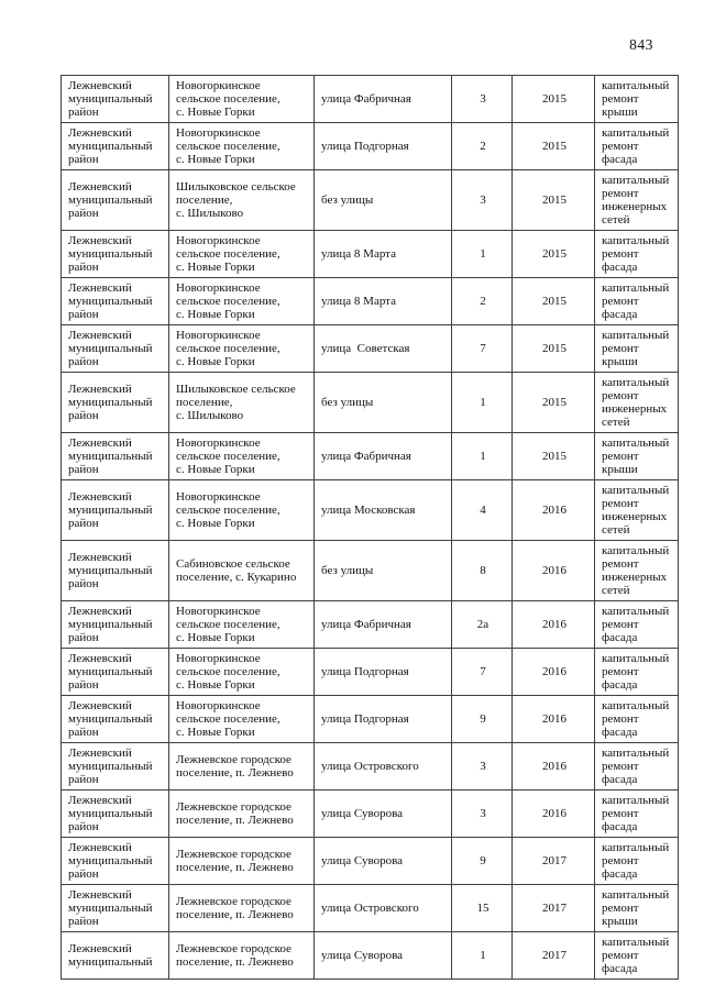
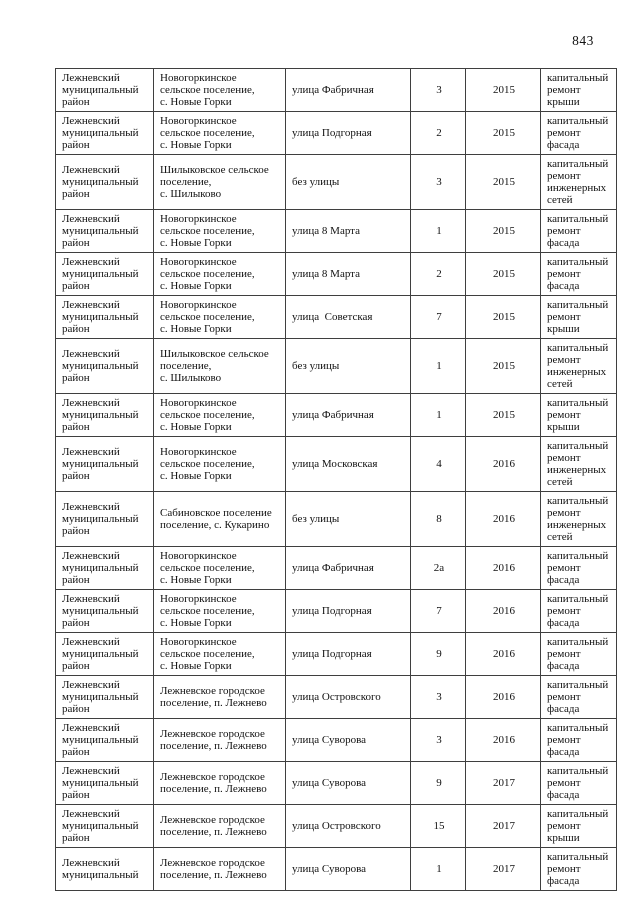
  843
  Лежневский муниципальный район	Новогоркинское сельское поселение, с. Новые Горки	улица Фабричная	3	2015	капитальный ремонт крыши
  Лежневский муниципальный район	Новогоркинское сельское поселение, с. Новые Горки	улица Подгорная	2	2015	капитальный ремонт фасада
  Лежневский муниципальный район	Шилыковское сельское поселение, с. Шилыково	без улицы	3	2015	капитальный ремонт инженерных сетей
  Лежневский муниципальный район	Новогоркинское сельское поселение, с. Новые Горки	улица 8 Марта	1	2015	капитальный ремонт фасада
  Лежневский муниципальный район	Новогоркинское сельское поселение, с. Новые Горки	улица 8 Марта	2	2015	капитальный ремонт фасада
  Лежневский муниципальный район	Новогоркинское сельское поселение, с. Новые Горки	улица Советская	7	2015	капитальный ремонт крыши
  Лежневский муниципальный район	Шилыковское сельское поселение, с. Шилыково	без улицы	1	2015	капитальный ремонт инженерных сетей
  Лежневский муниципальный район	Новогоркинское сельское поселение, с. Новые Горки	улица Фабричная	1	2015	капитальный ремонт крыши
  Лежневский муниципальный район	Новогоркинское сельское поселение, с. Новые Горки	улица Московская	4	2016	капитальный ремонт инженерных сетей
- Лежневский муниципальный район	Сабиновское сельское поселение, с. Кукарино	без улицы	8	2016	капитальный ремонт инженерных сетей
+ Лежневский муниципальный район	Сабиновское поселение поселение, с. Кукарино	без улицы	8	2016	капитальный ремонт инженерных сетей
  Лежневский муниципальный район	Новогоркинское сельское поселение, с. Новые Горки	улица Фабричная	2а	2016	капитальный ремонт фасада
  Лежневский муниципальный район	Новогоркинское сельское поселение, с. Новые Горки	улица Подгорная	7	2016	капитальный ремонт фасада
  Лежневский муниципальный район	Новогоркинское сельское поселение, с. Новые Горки	улица Подгорная	9	2016	капитальный ремонт фасада
  Лежневский муниципальный район	Лежневское городское поселение, п. Лежнево	улица Островского	3	2016	капитальный ремонт фасада
  Лежневский муниципальный район	Лежневское городское поселение, п. Лежнево	улица Суворова	3	2016	капитальный ремонт фасада
  Лежневский муниципальный район	Лежневское городское поселение, п. Лежнево	улица Суворова	9	2017	капитальный ремонт фасада
  Лежневский муниципальный район	Лежневское городское поселение, п. Лежнево	улица Островского	15	2017	капитальный ремонт крыши
  Лежневский муниципальный	Лежневское городское поселение, п. Лежнево	улица Суворова	1	2017	капитальный ремонт фасада
